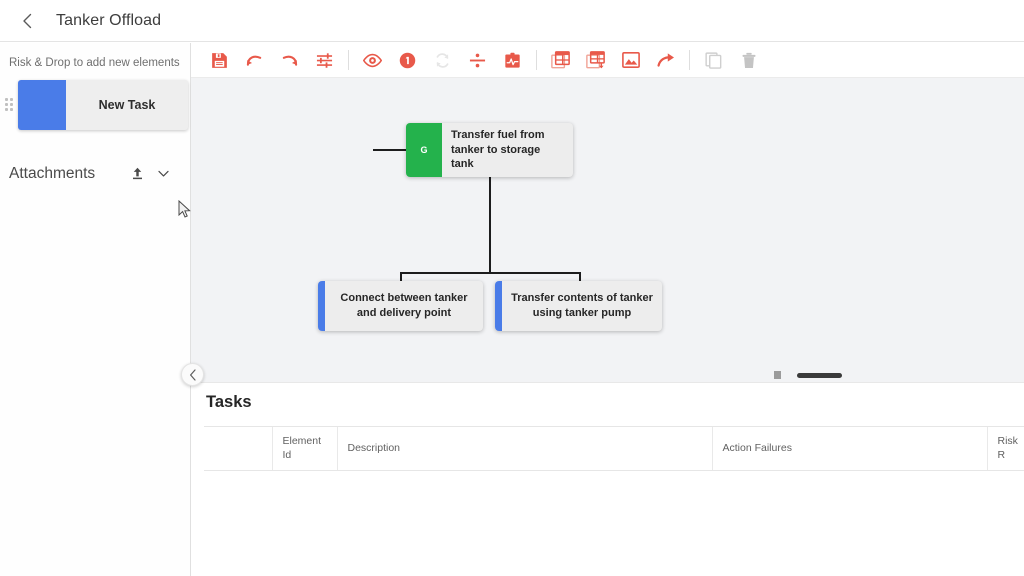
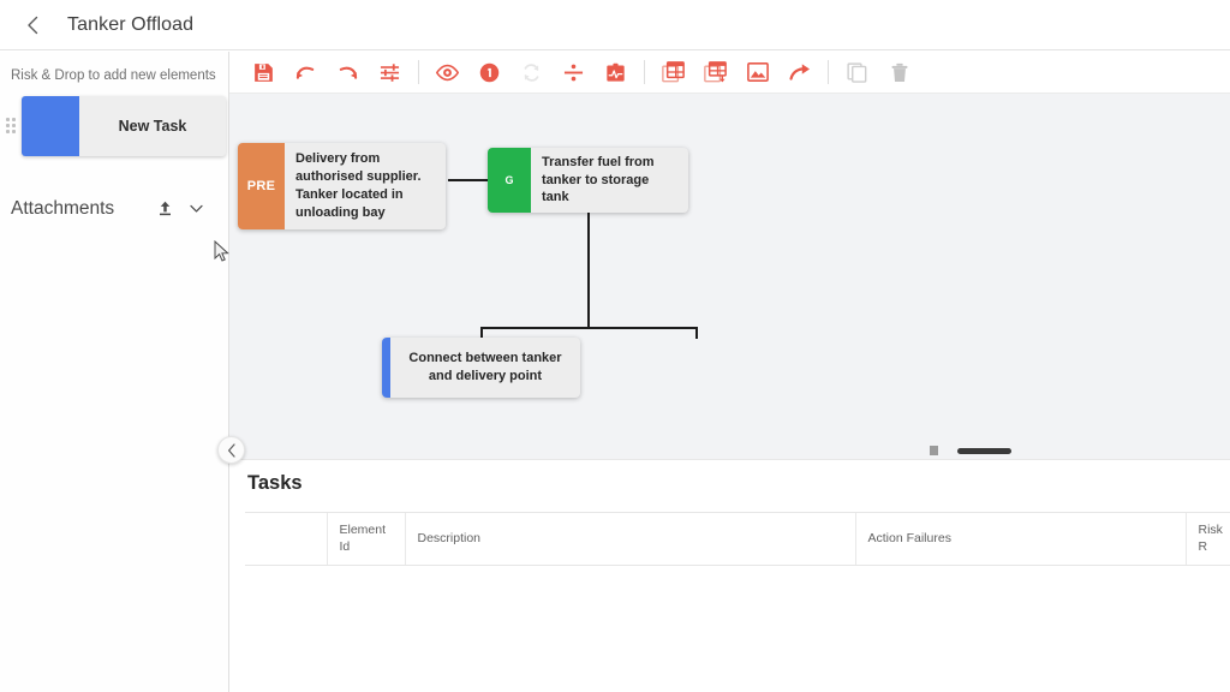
  Tanker Offload
  Risk & Drop to add new elements
  New Task
  Attachments
+ PRE
+ Delivery from authorised supplier. Tanker located in unloading bay
  G
  Transfer fuel from tanker to storage tank
  Connect between tanker and delivery point
- Transfer contents of tanker using tanker pump
  Tasks
  	Element Id	Description	Action Failures	Risk R
